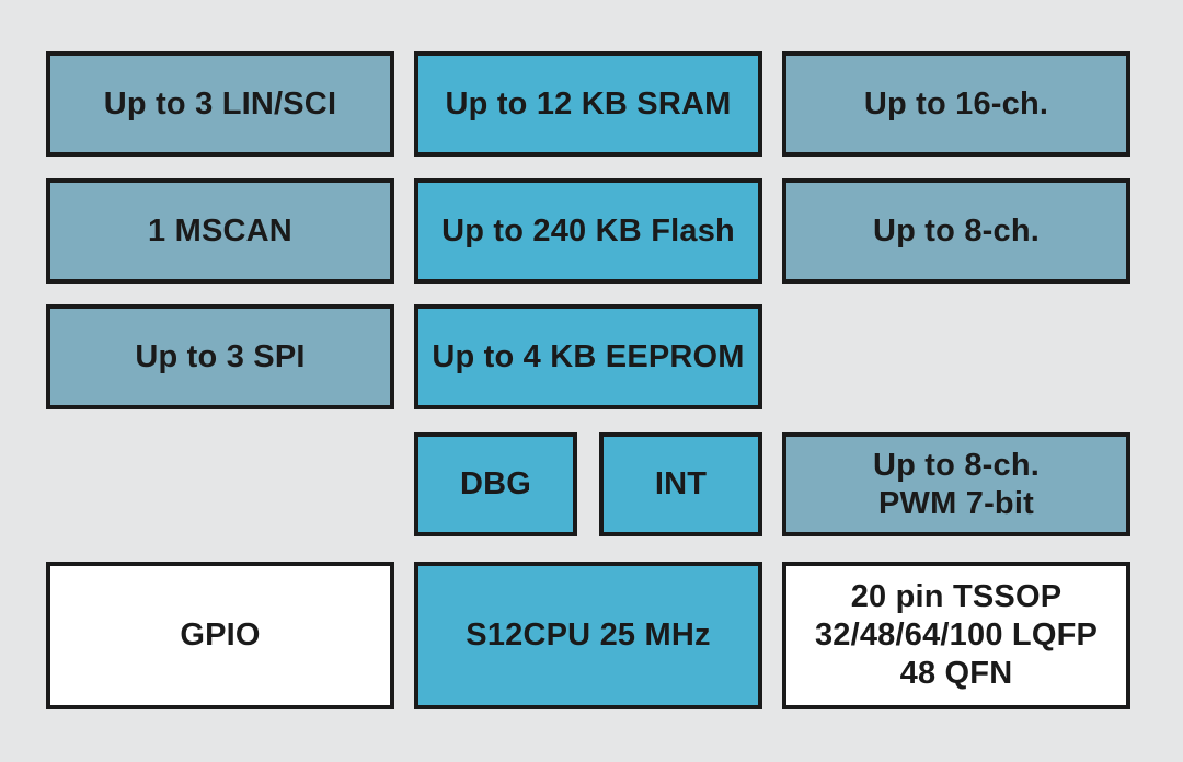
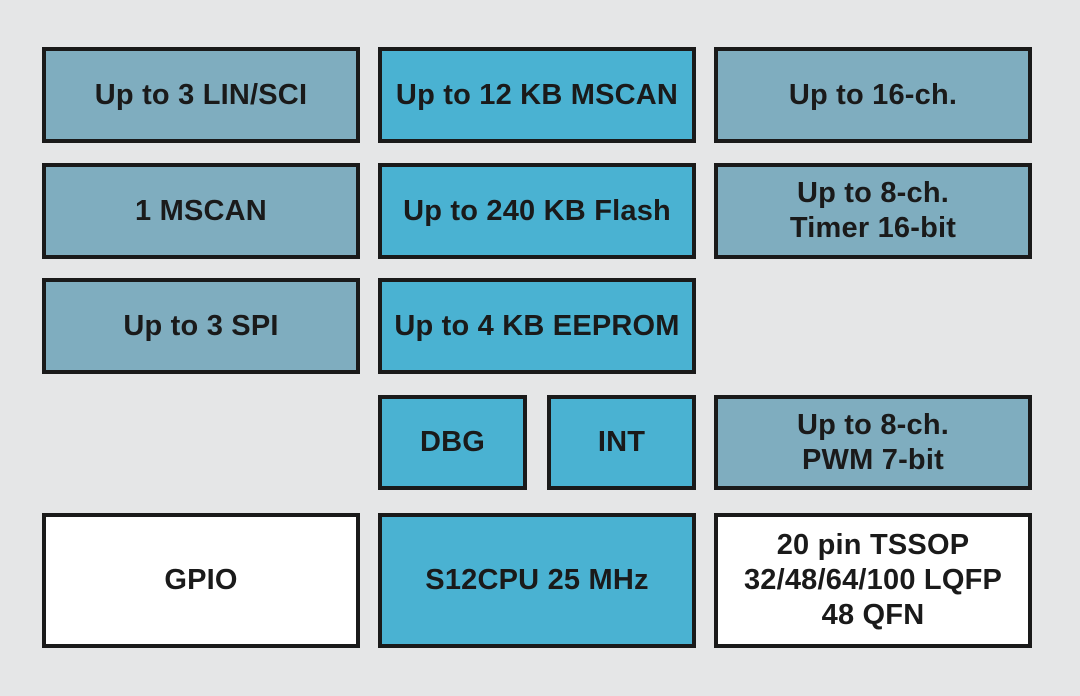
  Up to 3 LIN/SCI
- Up to 12 KB SRAM
+ Up to 12 KB MSCAN
  Up to 16-ch.
  1 MSCAN
  Up to 240 KB Flash
  Up to 8-ch.
+ Timer 16-bit
  Up to 3 SPI
  Up to 4 KB EEPROM
  DBG
  INT
  Up to 8-ch.
  PWM 7-bit
  GPIO
  S12CPU 25 MHz
  20 pin TSSOP
  32/48/64/100 LQFP
  48 QFN
